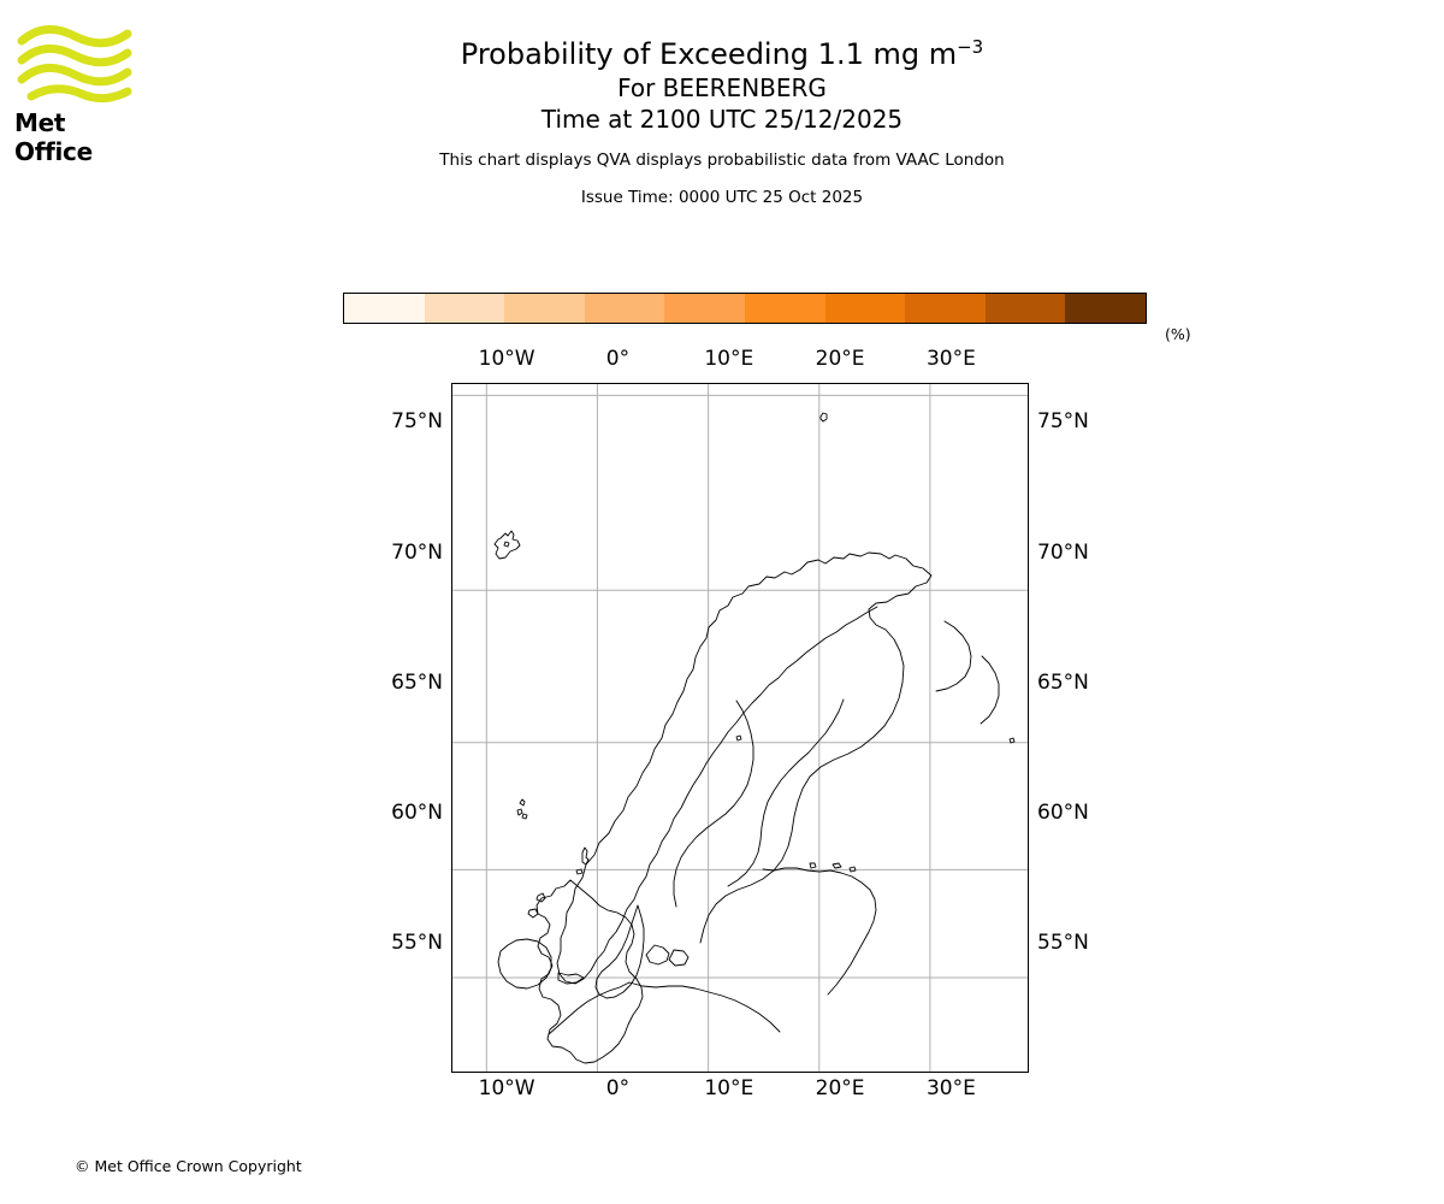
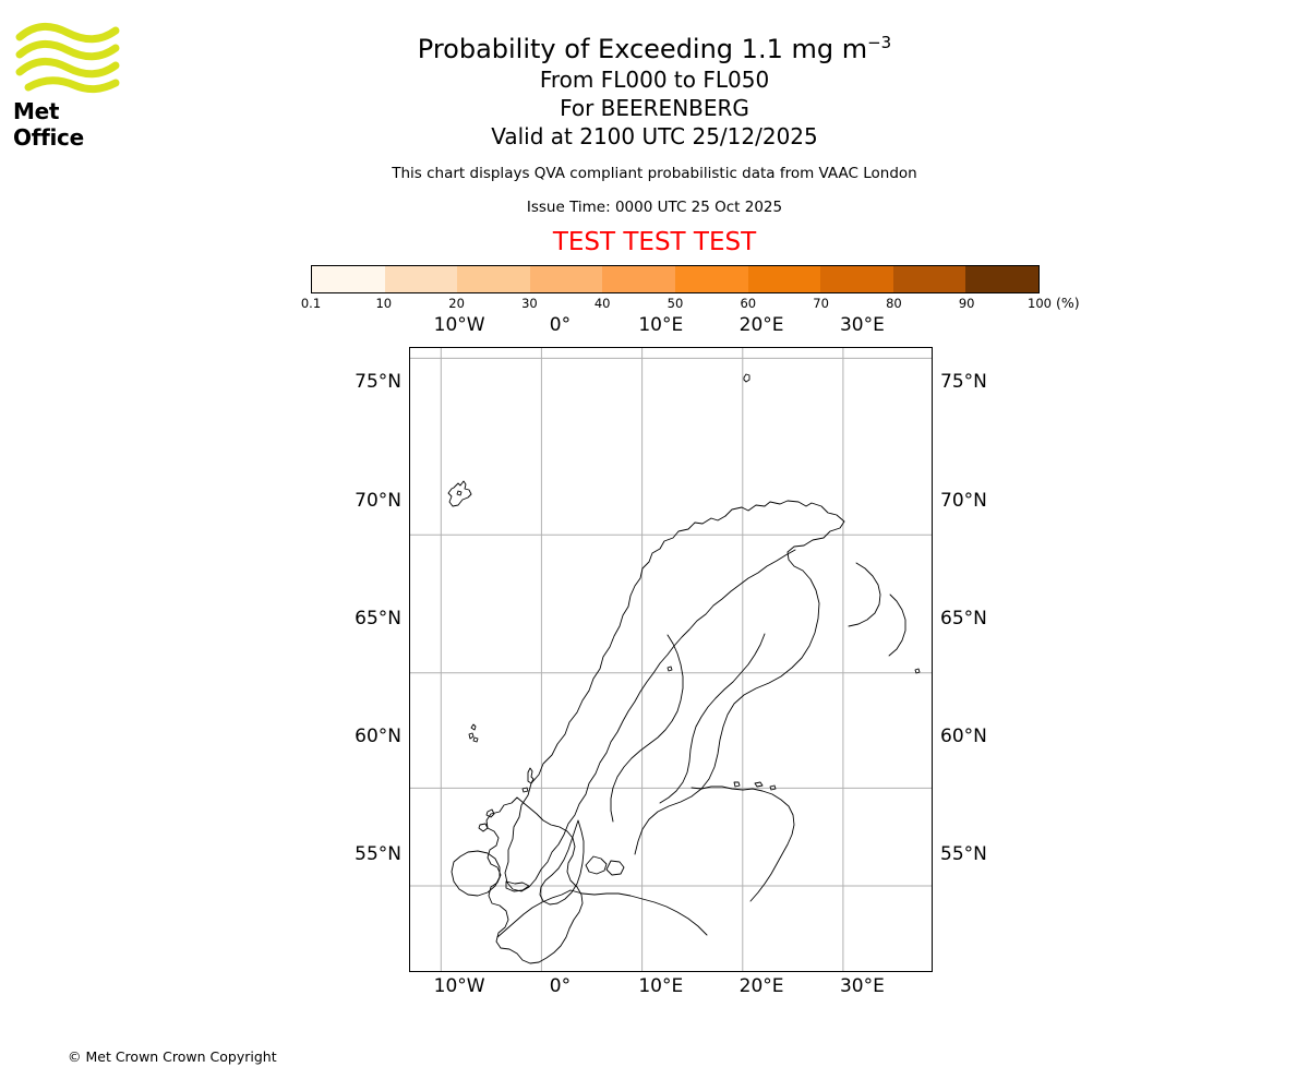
  Met Office
  Probability of Exceeding 1.1 mg m−3
+ From FL000 to FL050
  For BEERENBERG
- Time at 2100 UTC 25/12/2025
+ Valid at 2100 UTC 25/12/2025
- This chart displays QVA displays probabilistic data from VAAC London
+ This chart displays QVA compliant probabilistic data from VAAC London
  Issue Time: 0000 UTC 25 Oct 2025
+ TEST TEST TEST
+ 0.1
+ 10
+ 20
+ 30
+ 40
+ 50
+ 60
+ 70
+ 80
+ 90
+ 100
  (%)
  10°W
  10°W
  0°
  0°
  10°E
  10°E
  20°E
  20°E
  30°E
  30°E
  55°N
  55°N
  60°N
  60°N
  65°N
  65°N
  70°N
  70°N
  75°N
  75°N
- © Met Office Crown Copyright
+ © Met Crown Crown Copyright
